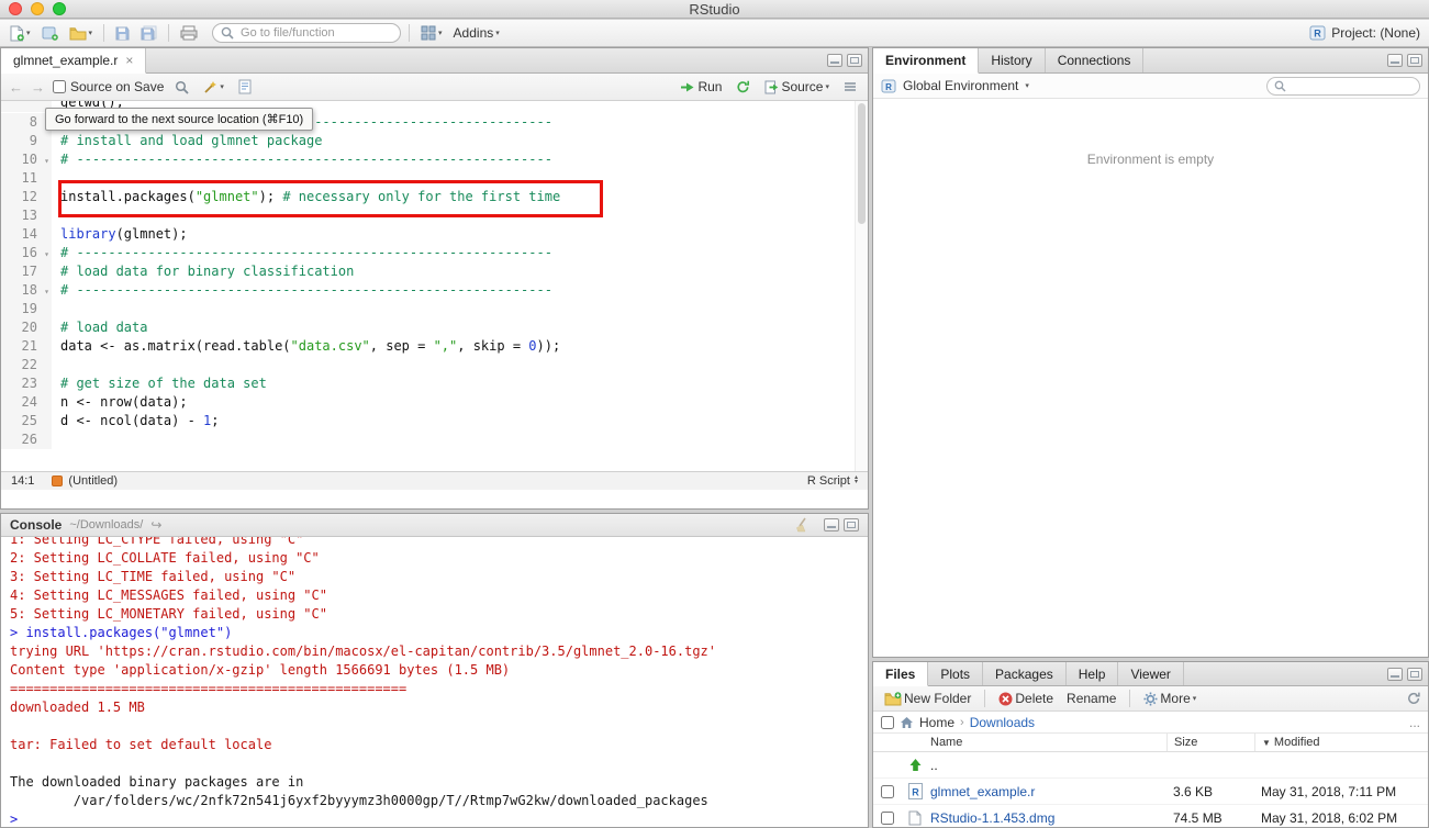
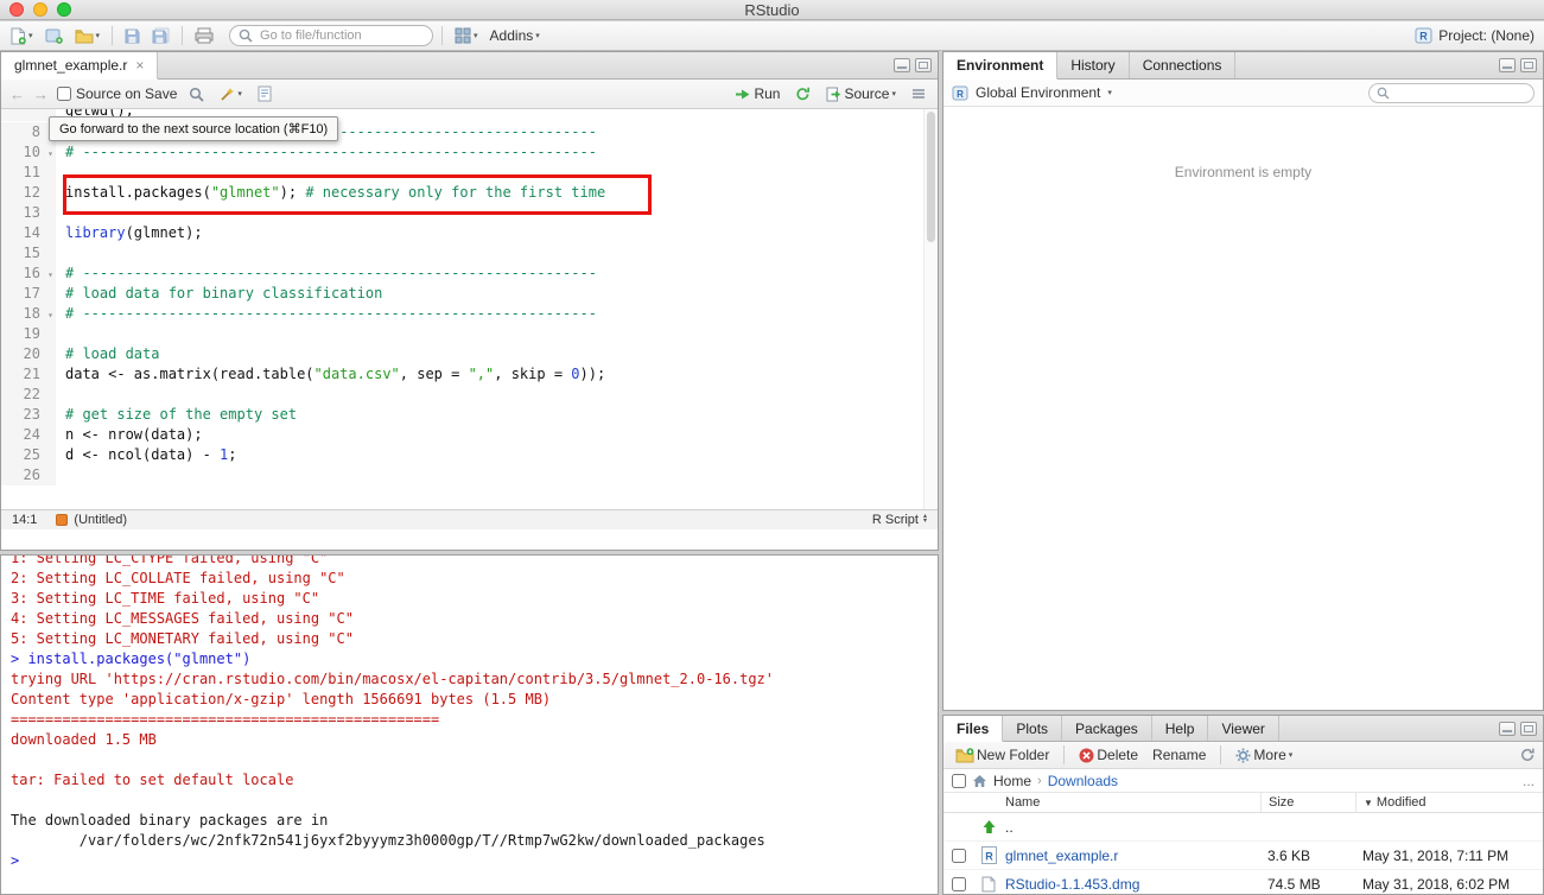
  RStudio
  Go to file/function
  Addins
  R
  Project: (None)
  glmnet_example.r
  ×
  ←
  →
  Source on Save
  Run
  Source
  Go forward to the next source location (⌘F10)
  getwd();
  8
- 9
- # install and load glmnet package
  10
  ▾
  # ------------------------------------------------------------
  11
  12
  install.packages("glmnet"); # necessary only for the first time
  13
  14
  library(glmnet);
+ 15
  16
  ▾
  # ------------------------------------------------------------
  17
  # load data for binary classification
  18
  ▾
  # ------------------------------------------------------------
  19
  20
  # load data
  21
  data <- as.matrix(read.table("data.csv", sep = ",", skip = 0));
  22
  23
- # get size of the data set
+ # get size of the empty set
  24
  n <- nrow(data);
  25
  d <- ncol(data) - 1;
  26
  14:1
  (Untitled)
  R Script
- Console
- ~/Downloads/
- ↪
  1: Setting LC_CTYPE failed, using "C"
  2: Setting LC_COLLATE failed, using "C"
  3: Setting LC_TIME failed, using "C"
  4: Setting LC_MESSAGES failed, using "C"
  5: Setting LC_MONETARY failed, using "C"
  > install.packages("glmnet")
  trying URL 'https://cran.rstudio.com/bin/macosx/el-capitan/contrib/3.5/glmnet_2.0-16.tgz'
  Content type 'application/x-gzip' length 1566691 bytes (1.5 MB)
  ==================================================
  downloaded 1.5 MB
  tar: Failed to set default locale
  The downloaded binary packages are in
  /var/folders/wc/2nfk72n541j6yxf2byyymz3h0000gp/T//Rtmp7wG2kw/downloaded_packages
  >
  Environment
  History
  Connections
  R
  Global Environment
  Environment is empty
  Files
  Plots
  Packages
  Help
  Viewer
  New Folder
  Delete
  Rename
  More
  Home
  ›
  Downloads
  ...
  Name
  Size
  ▼
  Modified
  ..
  R
  glmnet_example.r
  3.6 KB
  May 31, 2018, 7:11 PM
  RStudio-1.1.453.dmg
  74.5 MB
  May 31, 2018, 6:02 PM
